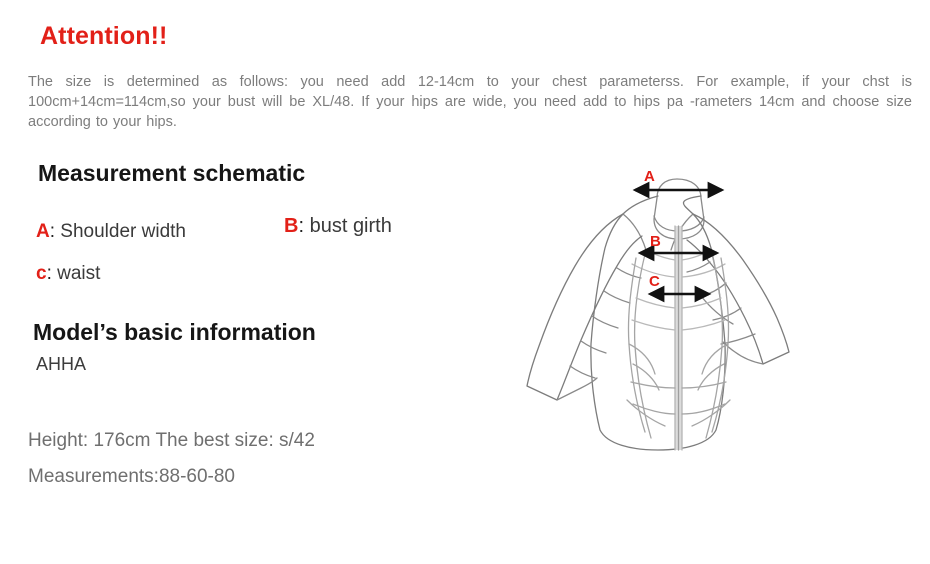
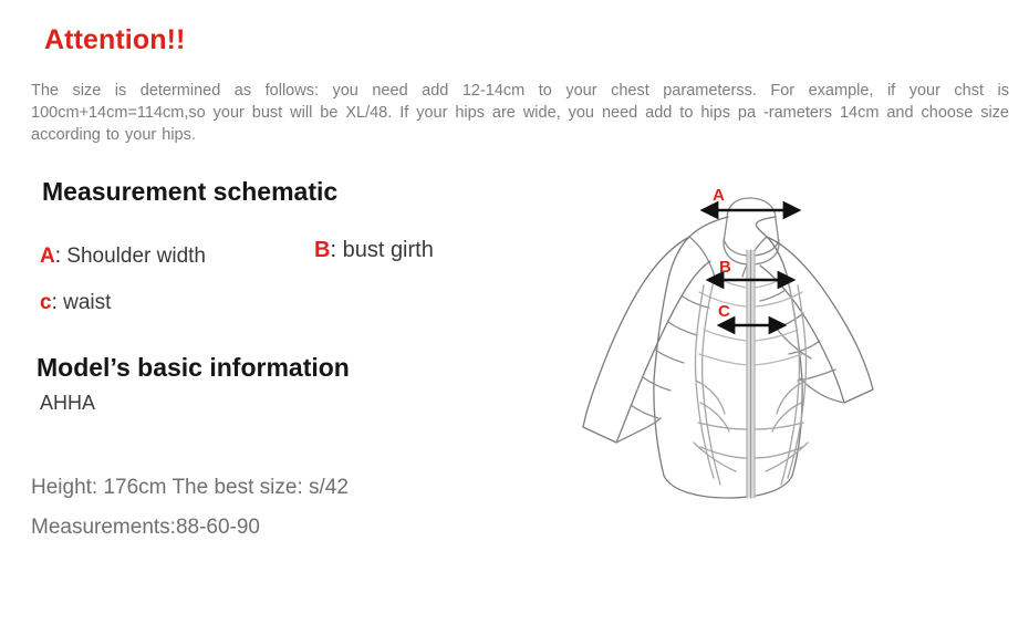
  Attention!!
  The size is determined as follows: you need add 12-14cm to your chest parameterss. For example, if your chst is 100cm+14cm=114cm,so your bust will be XL/48. If your hips are wide, you need add to hips pa -rameters 14cm and choose size according to your hips.
  Measurement schematic
  A: Shoulder width
  B: bust girth
  c: waist
  Model’s basic information
  AHHA
  Height: 176cm The best size: s/42
- Measurements:88-60-80
+ Measurements:88-60-90
  A
  B
  C
